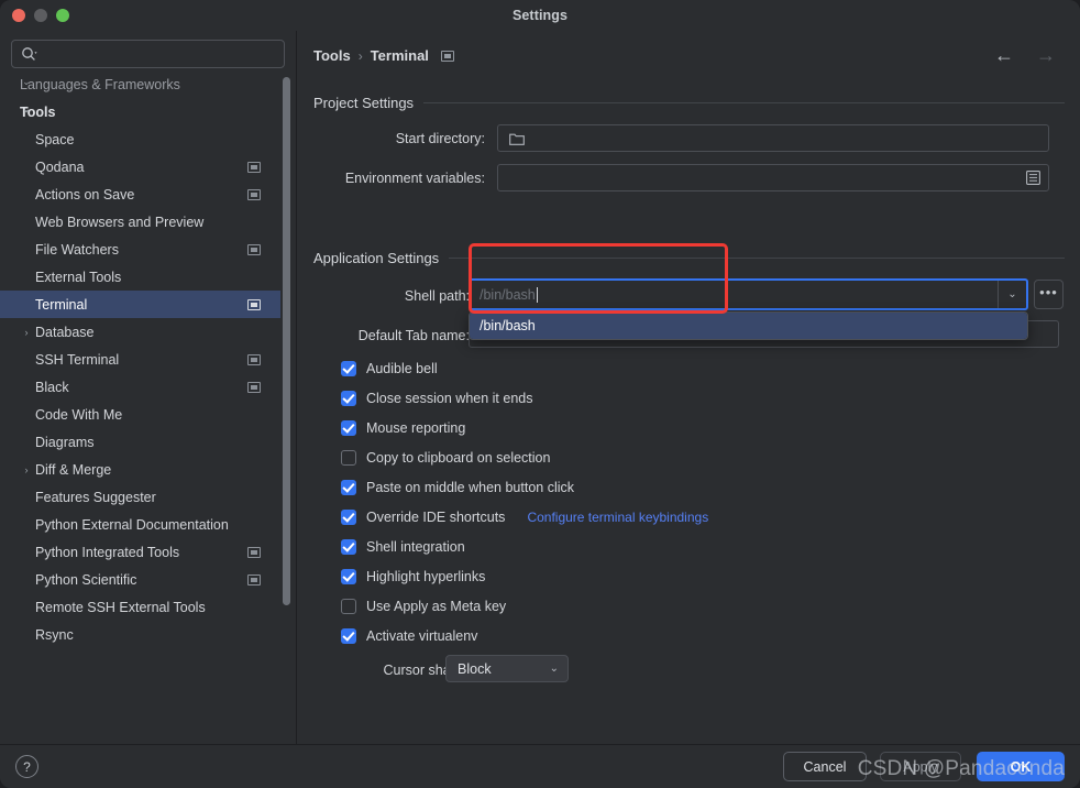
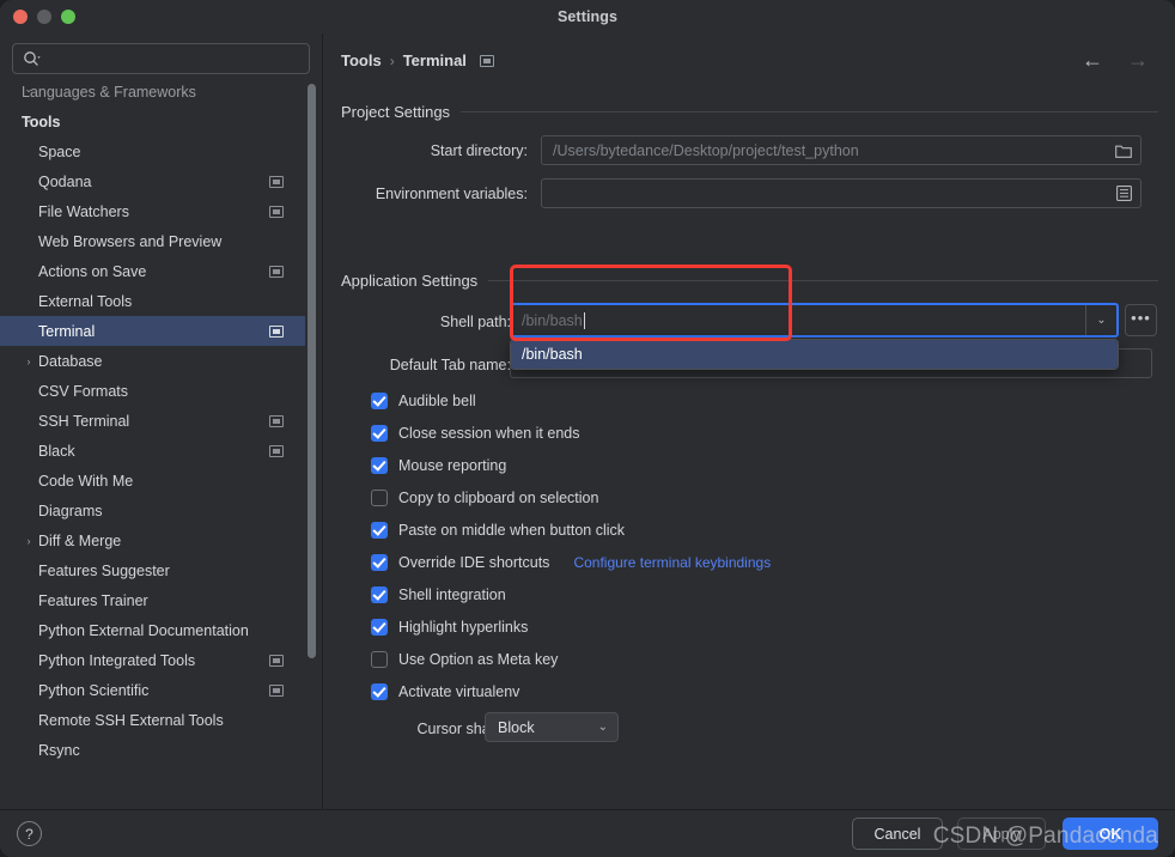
  Settings
  ⌄
  Languages & Frameworks
  ⌄
  Tools
  Space
  Qodana
- Actions on Save
+ File Watchers
  Web Browsers and Preview
- File Watchers
+ Actions on Save
  External Tools
  Terminal
  ›
  Database
+ CSV Formats
  SSH Terminal
  Black
  Code With Me
  Diagrams
  ›
  Diff & Merge
  Features Suggester
+ Features Trainer
  Python External Documentation
  Python Integrated Tools
  Python Scientific
  Remote SSH External Tools
  Rsync
  Tools
  ›
  Terminal
  ←
  →
  Project Settings
  Start directory:
+ /Users/bytedance/Desktop/project/test_python
  Environment variables:
  Application Settings
  Shell path
  /bin/bash
  ⌄
  •••
  Default Tab name
  /bin/bash
  Audible bell
  Close session when it ends
  Mouse reporting
  Copy to clipboard on selection
  Paste on middle when button click
  Override IDE shortcuts
  Configure terminal keybindings
  Shell integration
  Highlight hyperlinks
- Use Apply as Meta key
+ Use Option as Meta key
  Activate virtualenv
  Block
  ⌄
  ?
  Cancel
  Apply
  OK
  CSDN @Pandaconda
